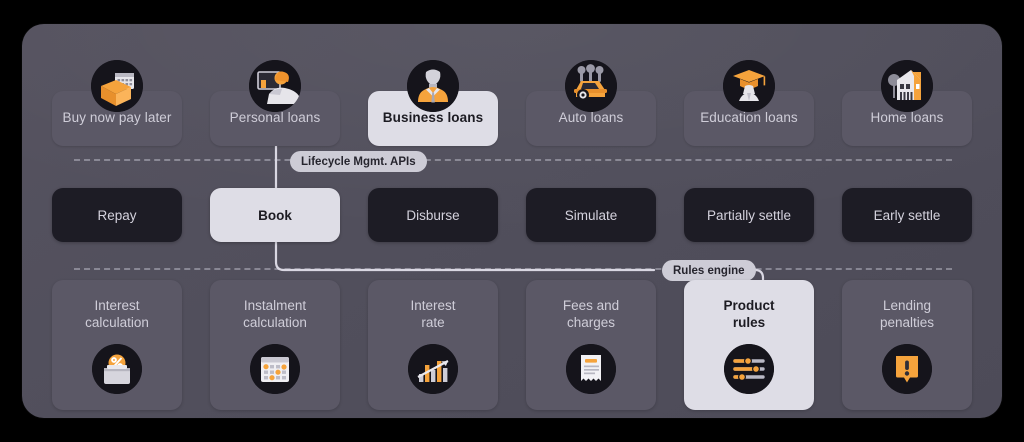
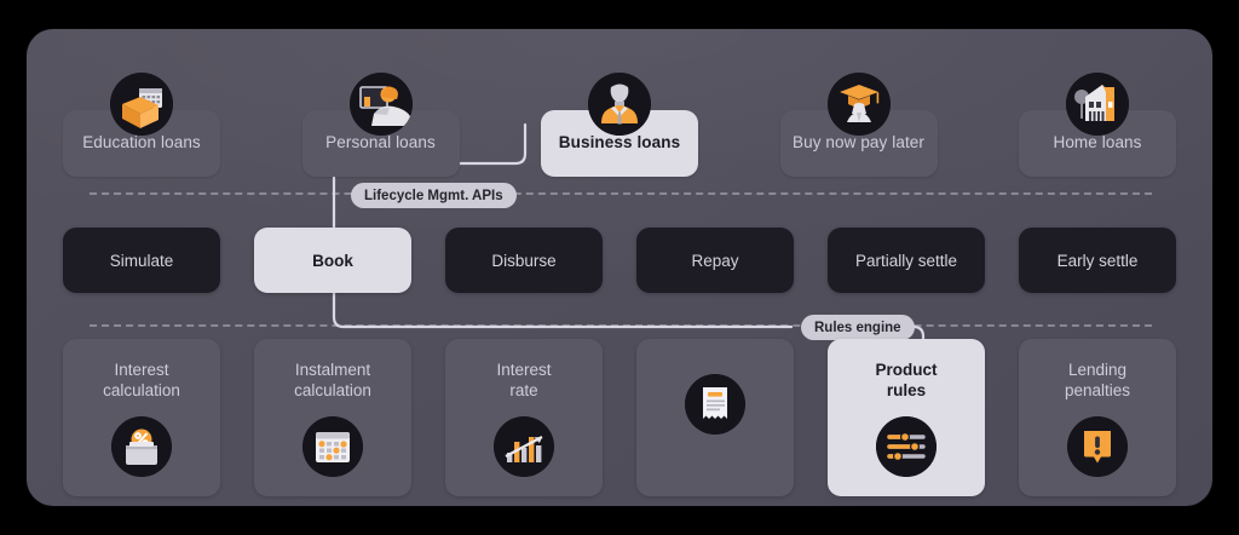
  Lifecycle Mgmt. APIs
  Rules engine
- Buy now pay later
+ Education loans
  Personal loans
  Business loans
- Auto loans
- Education loans
+ Buy now pay later
  Home loans
- Repay
+ Simulate
  Book
  Disburse
- Simulate
+ Repay
  Partially settle
  Early settle
  Interest
  calculation
  Instalment
  calculation
  Interest
  rate
- Fees and
- charges
  Product
  rules
  Lending
  penalties
